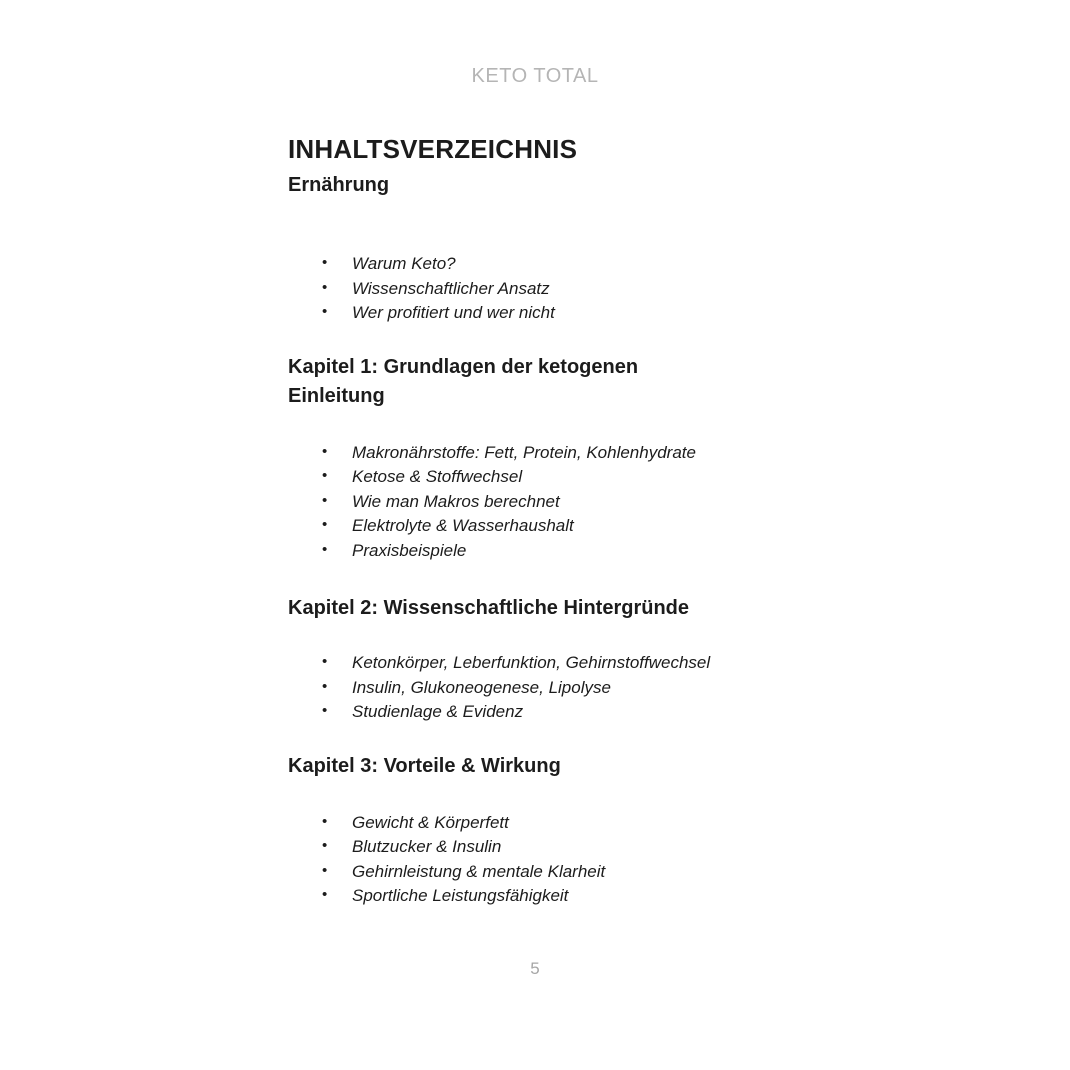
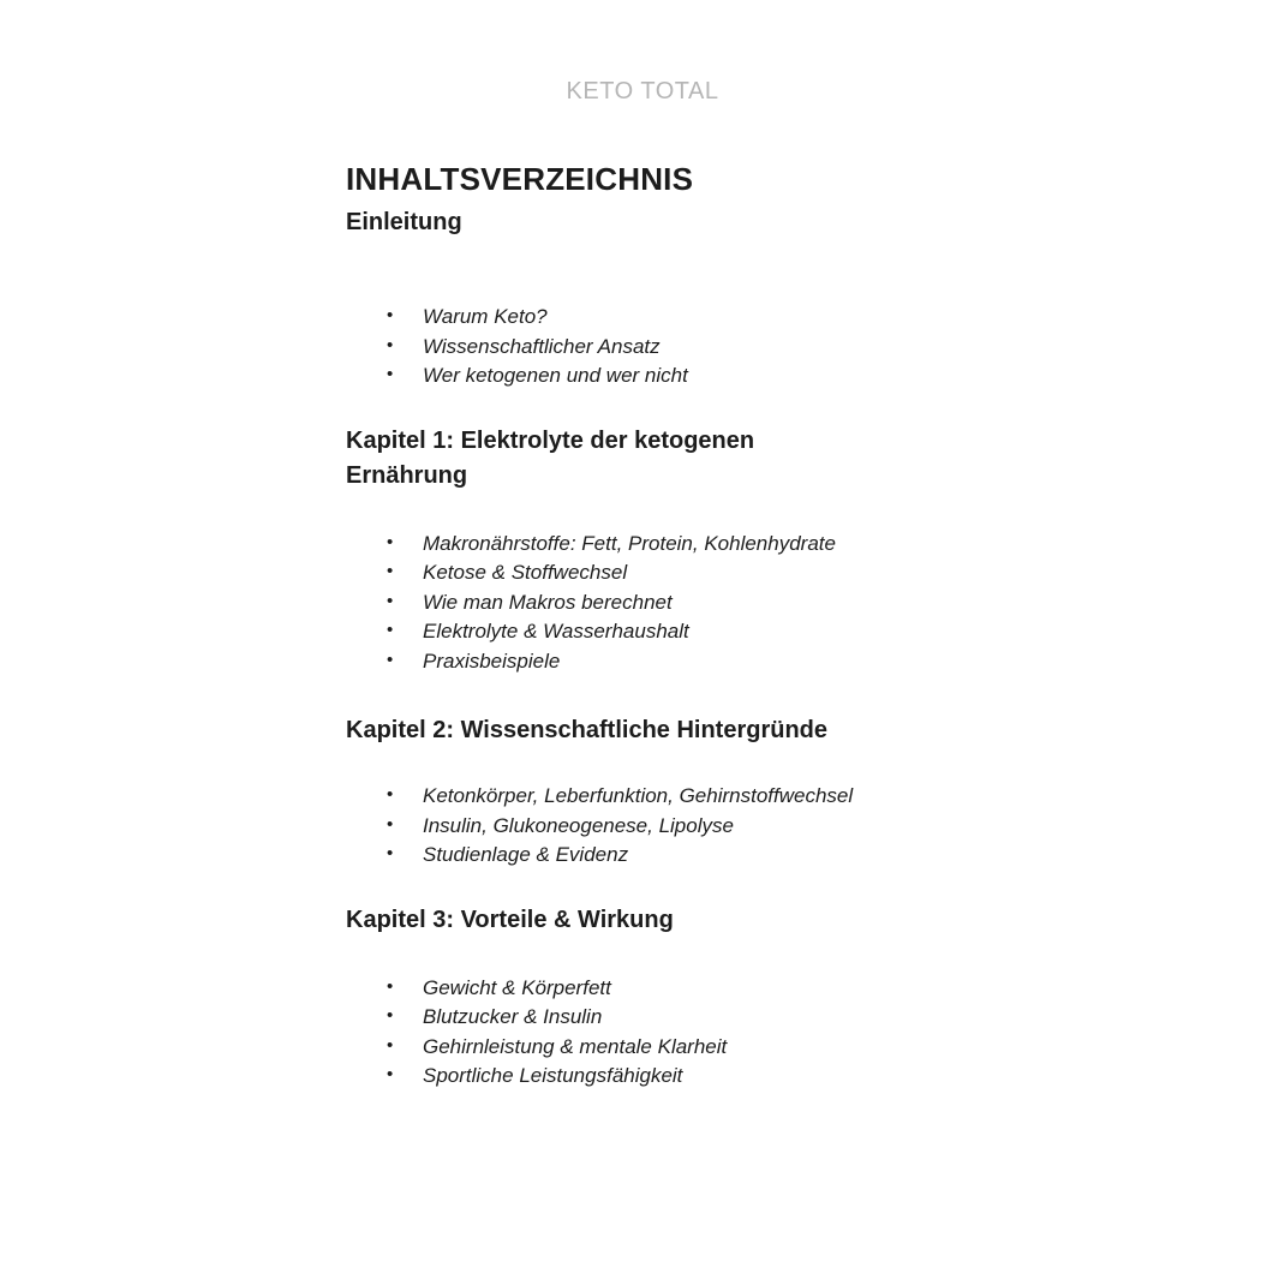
  KETO TOTAL
  INHALTSVERZEICHNIS
- Ernährung
+ Einleitung
  •
  Warum Keto?
  •
  Wissenschaftlicher Ansatz
  •
- Wer profitiert und wer nicht
+ Wer ketogenen und wer nicht
- Kapitel 1: Grundlagen der ketogenen
+ Kapitel 1: Elektrolyte der ketogenen
- Einleitung
+ Ernährung
  •
  Makronährstoffe: Fett, Protein, Kohlenhydrate
  •
  Ketose & Stoffwechsel
  •
  Wie man Makros berechnet
  •
  Elektrolyte & Wasserhaushalt
  •
  Praxisbeispiele
  Kapitel 2: Wissenschaftliche Hintergründe
  •
  Ketonkörper, Leberfunktion, Gehirnstoffwechsel
  •
  Insulin, Glukoneogenese, Lipolyse
  •
  Studienlage & Evidenz
  Kapitel 3: Vorteile & Wirkung
  •
  Gewicht & Körperfett
  •
  Blutzucker & Insulin
  •
  Gehirnleistung & mentale Klarheit
  •
  Sportliche Leistungsfähigkeit
- 5
